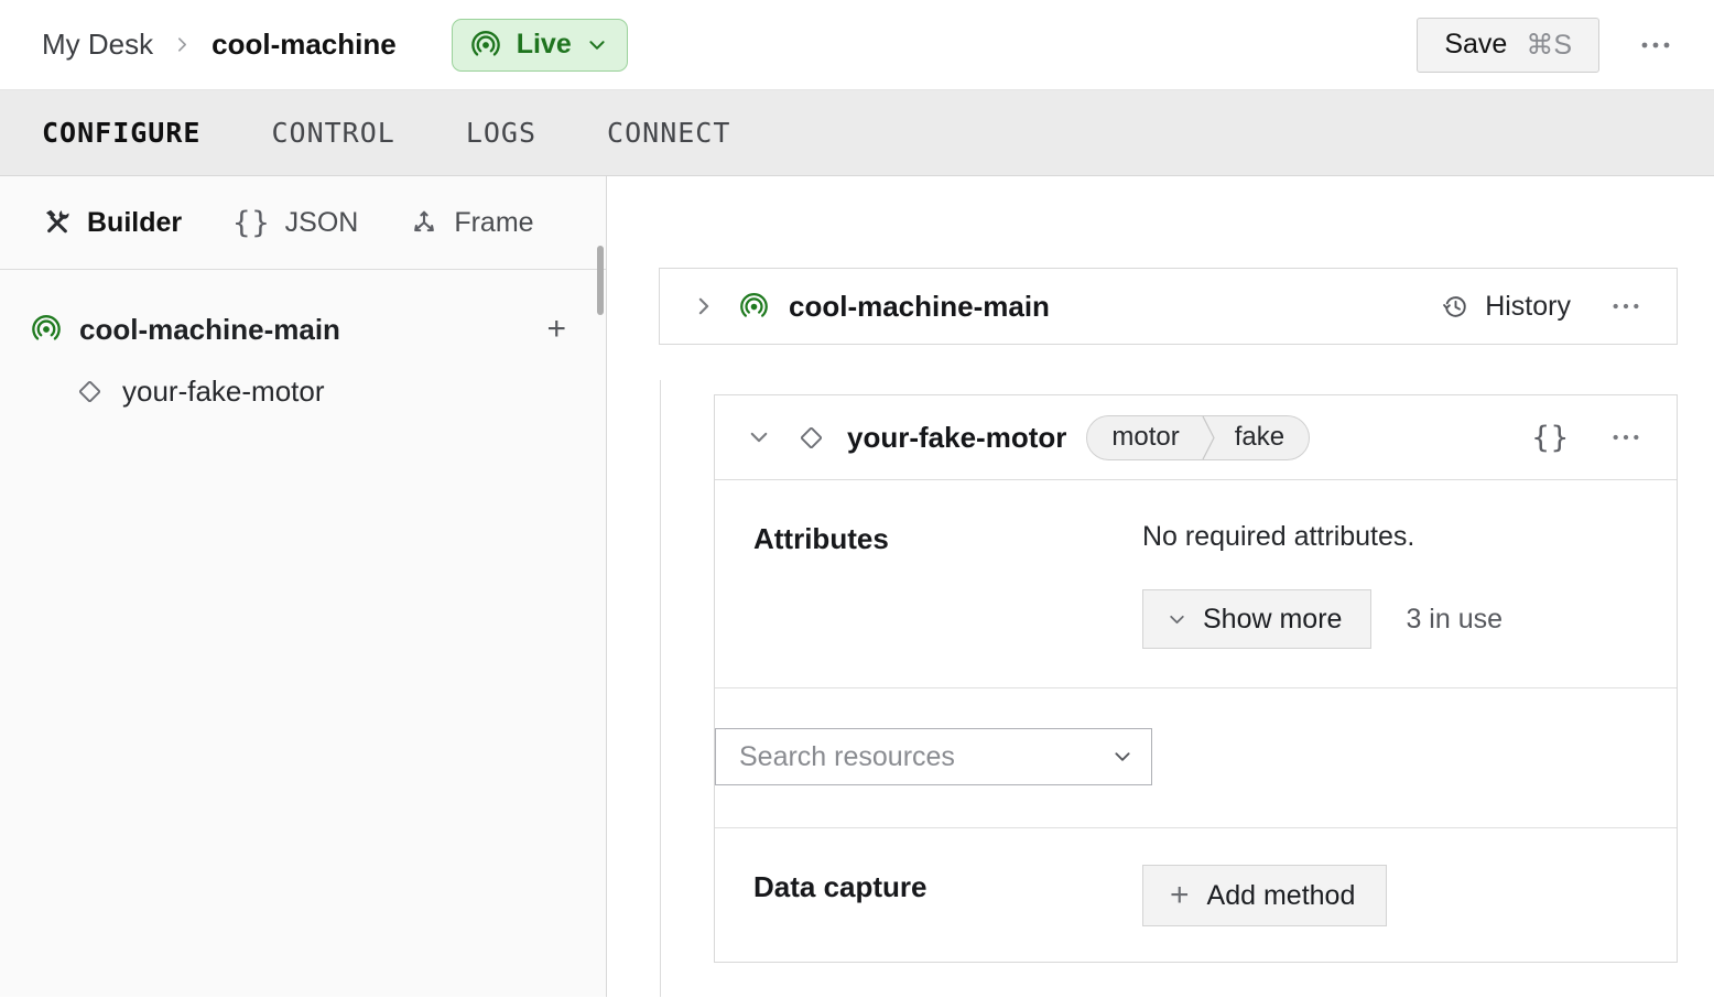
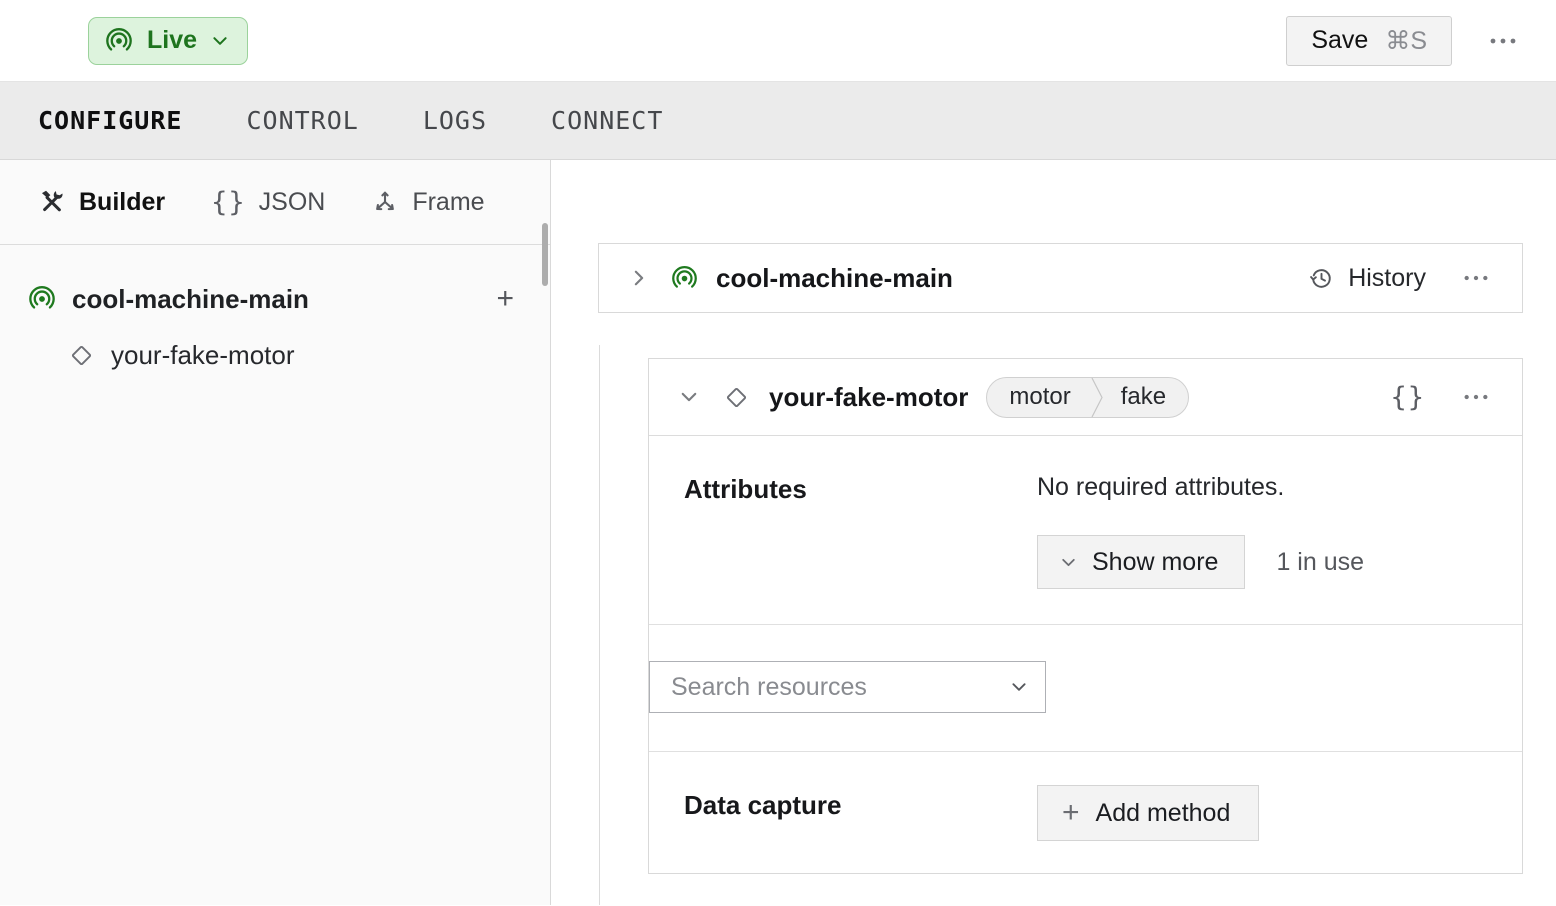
- My Desk
- cool-machine
  Live
  Save
  ⌘S
  CONFIGURE
  CONTROL
  LOGS
  CONNECT
  Builder
  {}
  JSON
  Frame
  cool-machine-main
  +
  your-fake-motor
  cool-machine-main
  History
  your-fake-motor
  motor
  fake
  {}
  Attributes
  No required attributes.
  Show more
- 3 in use
+ 1 in use
  Search resources
  Data capture
  +
  Add method
